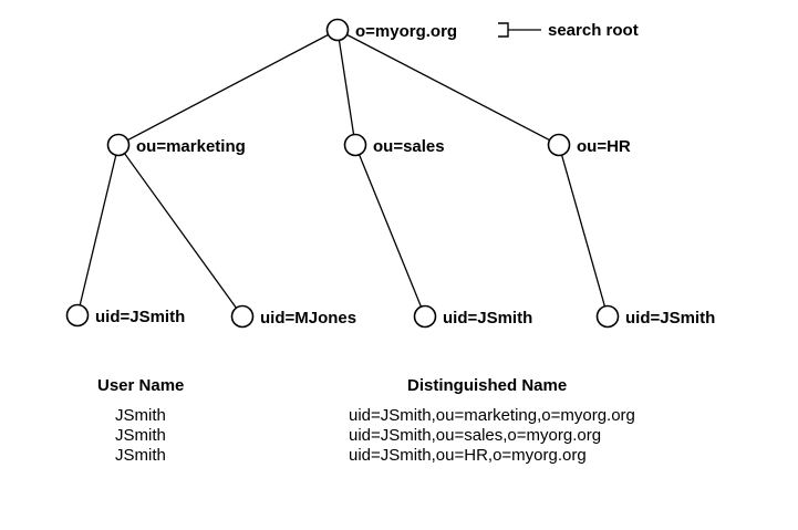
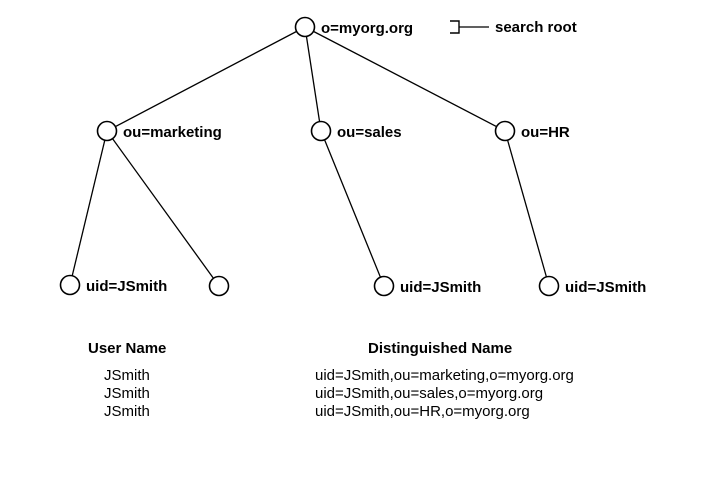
  o=myorg.org
  search root
  ou=marketing
  ou=sales
  ou=HR
  uid=JSmith
- uid=MJones
  uid=JSmith
  uid=JSmith
  User Name
  Distinguished Name
  JSmith
  uid=JSmith,ou=marketing,o=myorg.org
  JSmith
  uid=JSmith,ou=sales,o=myorg.org
  JSmith
  uid=JSmith,ou=HR,o=myorg.org
